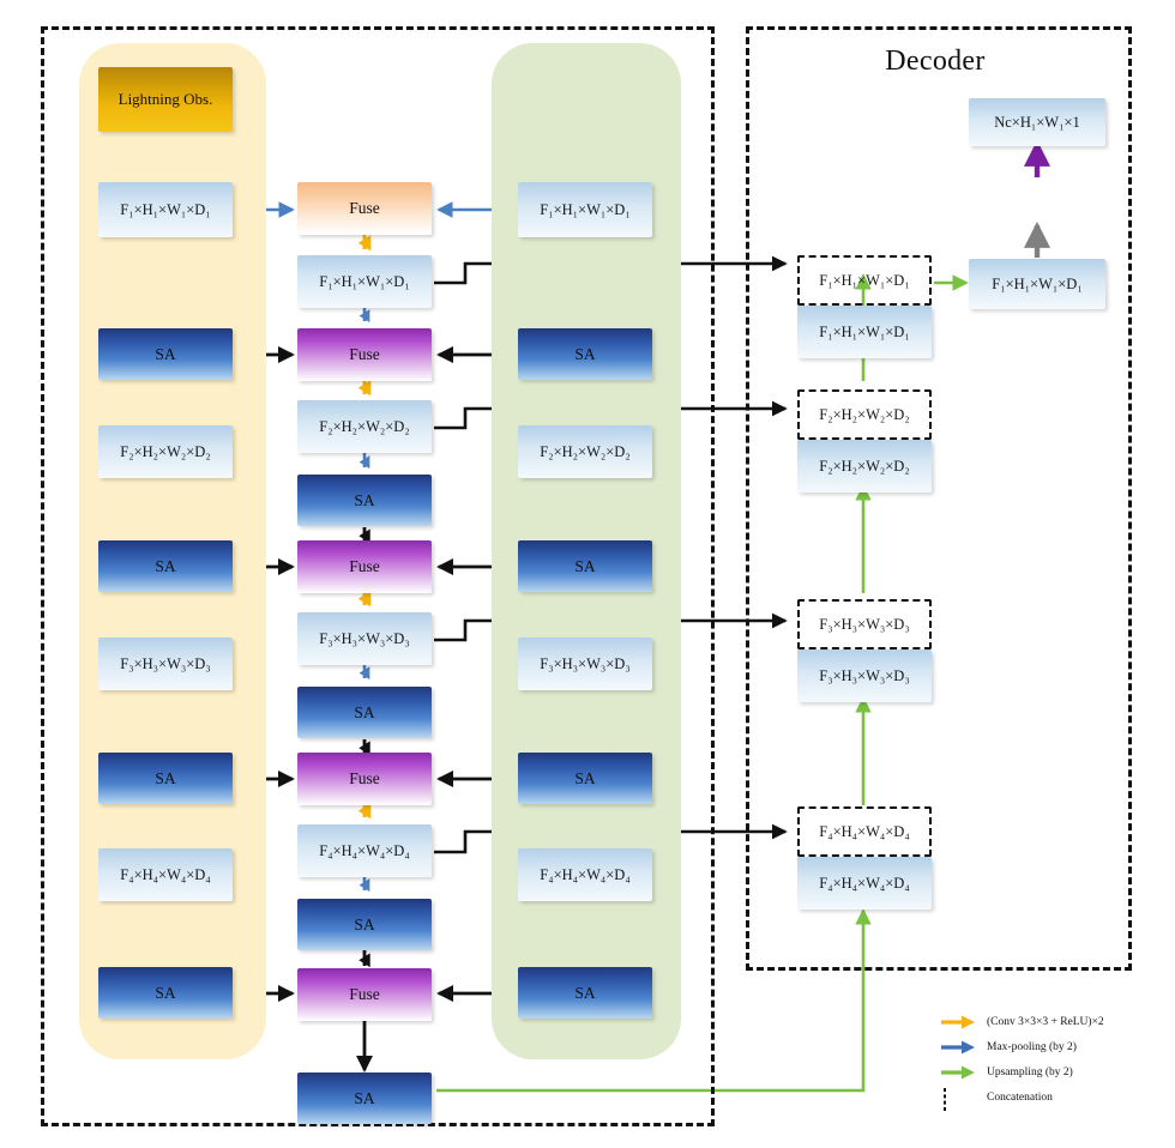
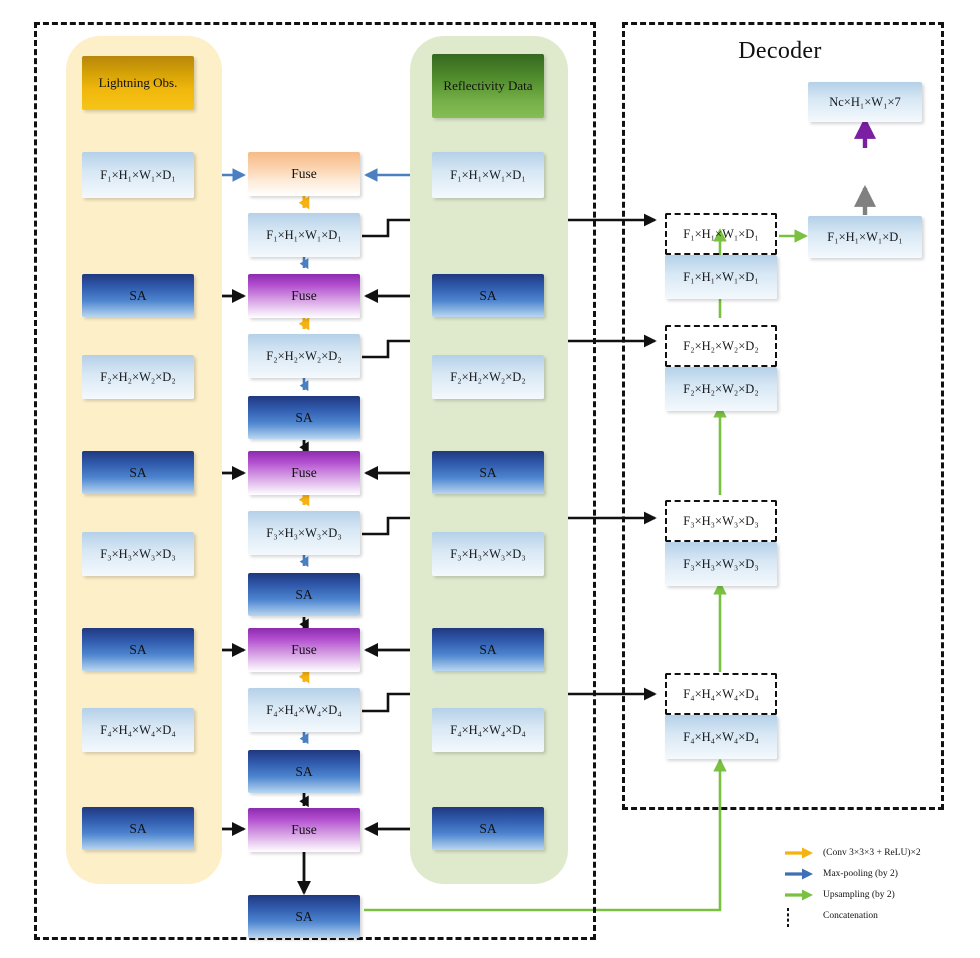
  Decoder
  Lightning Obs.
  F₁×H₁×W₁×D₁
  SA
  F₂×H₂×W₂×D₂
  SA
  F₃×H₃×W₃×D₃
  SA
  F₄×H₄×W₄×D₄
  SA
+ Reflectivity Data
  F₁×H₁×W₁×D₁
  SA
  F₂×H₂×W₂×D₂
  SA
  F₃×H₃×W₃×D₃
  SA
  F₄×H₄×W₄×D₄
  SA
  Fuse
  F₁×H₁×W₁×D₁
  Fuse
  F₂×H₂×W₂×D₂
  SA
  Fuse
  F₃×H₃×W₃×D₃
  SA
  Fuse
  F₄×H₄×W₄×D₄
  SA
  Fuse
  SA
  F₁×H₁×W₁×D₁
  F₁×H₁×W₁×D₁
  F₂×H₂×W₂×D₂
  F₂×H₂×W₂×D₂
  F₃×H₃×W₃×D₃
  F₃×H₃×W₃×D₃
  F₄×H₄×W₄×D₄
  F₄×H₄×W₄×D₄
- Nс×H₁×W₁×1
+ Nс×H₁×W₁×7
  F₁×H₁×W₁×D₁
  (Conv 3×3×3 + ReLU)×2
  Max-pooling (by 2)
  Upsampling (by 2)
  Concatenation
